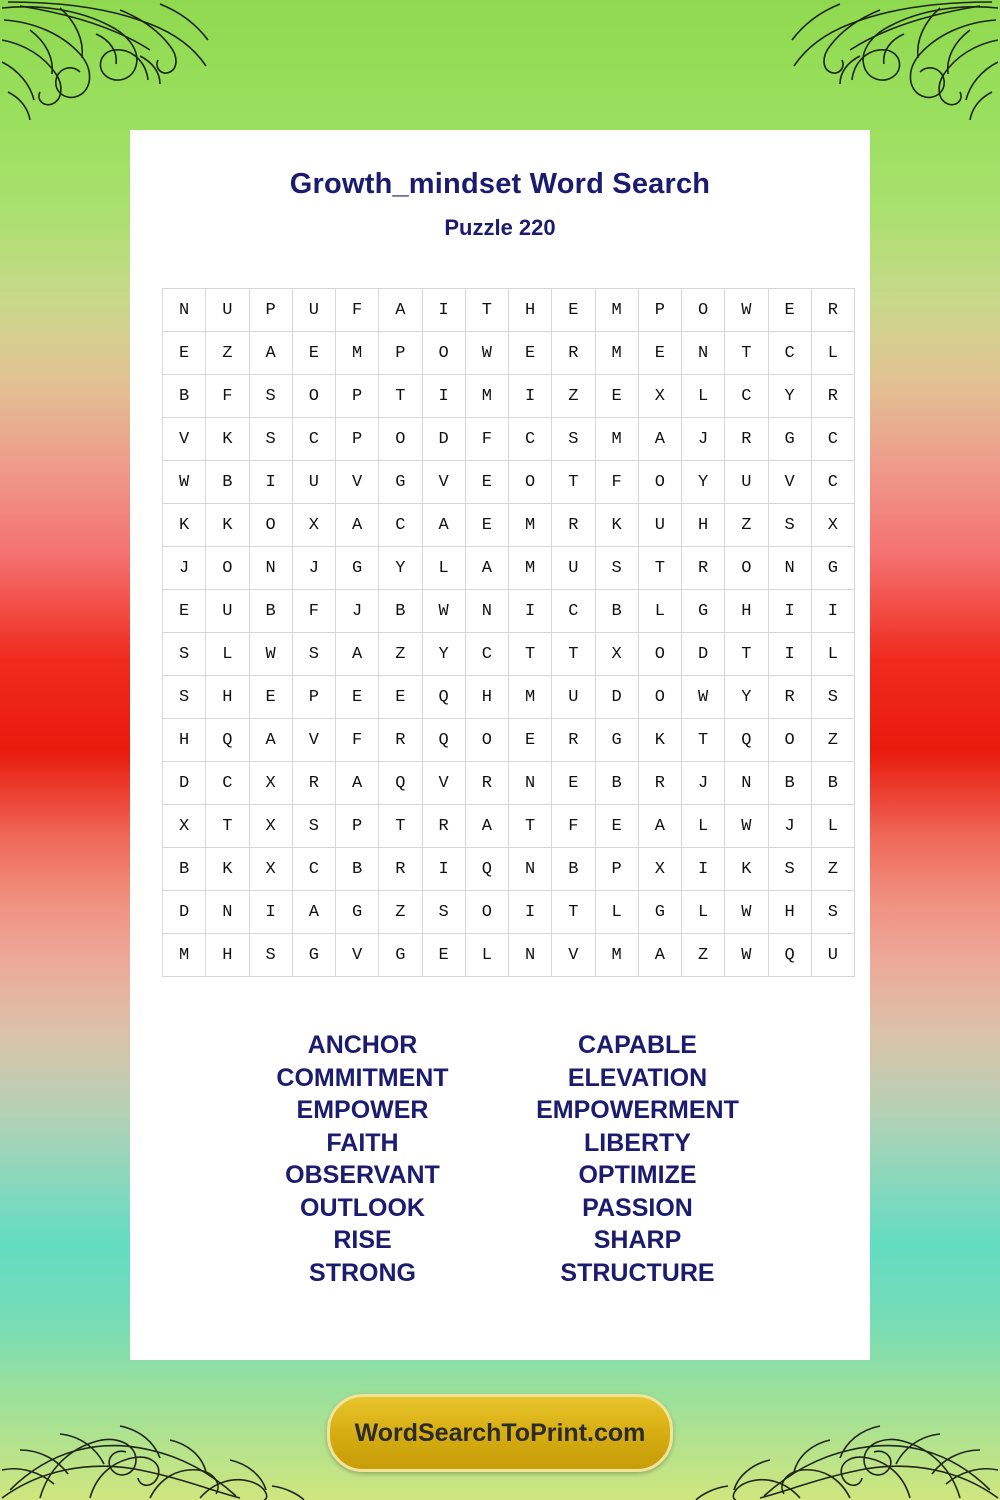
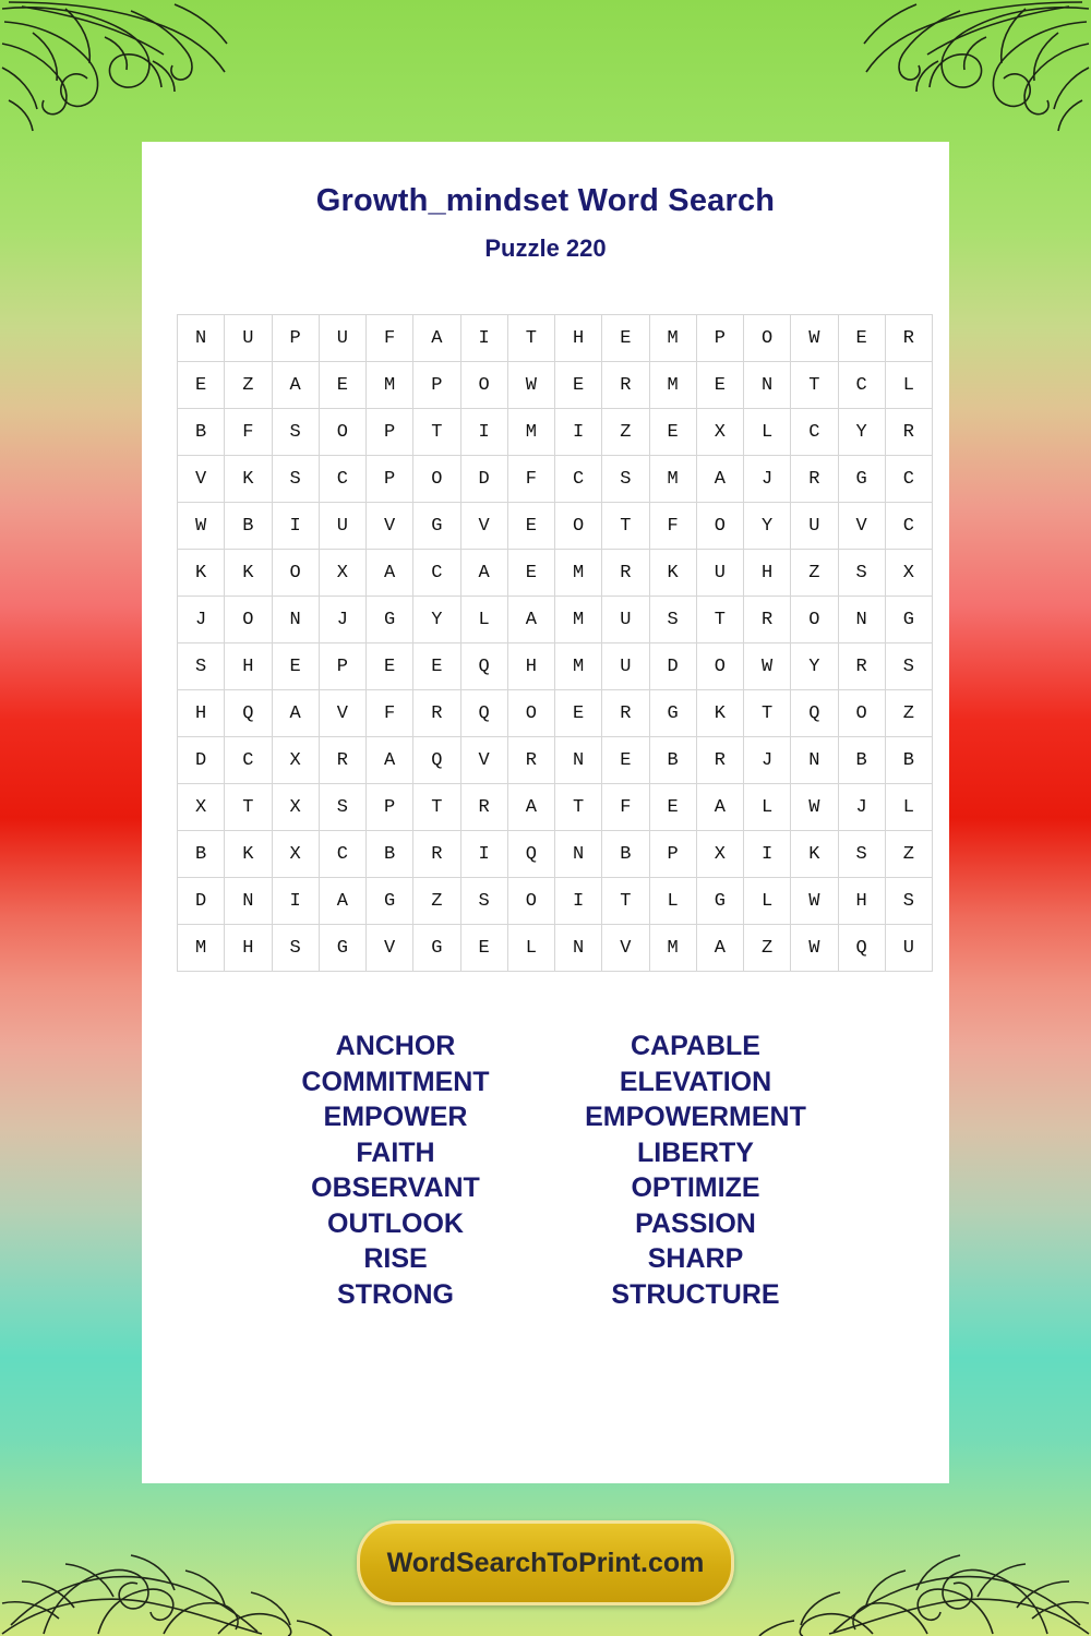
  Growth_mindset Word Search
  Puzzle 220
  N	U	P	U	F	A	I	T	H	E	M	P	O	W	E	R
  E	Z	A	E	M	P	O	W	E	R	M	E	N	T	C	L
  B	F	S	O	P	T	I	M	I	Z	E	X	L	C	Y	R
  V	K	S	C	P	O	D	F	C	S	M	A	J	R	G	C
  W	B	I	U	V	G	V	E	O	T	F	O	Y	U	V	C
  K	K	O	X	A	C	A	E	M	R	K	U	H	Z	S	X
  J	O	N	J	G	Y	L	A	M	U	S	T	R	O	N	G
- E	U	B	F	J	B	W	N	I	C	B	L	G	H	I	I
- S	L	W	S	A	Z	Y	C	T	T	X	O	D	T	I	L
  S	H	E	P	E	E	Q	H	M	U	D	O	W	Y	R	S
  H	Q	A	V	F	R	Q	O	E	R	G	K	T	Q	O	Z
  D	C	X	R	A	Q	V	R	N	E	B	R	J	N	B	B
  X	T	X	S	P	T	R	A	T	F	E	A	L	W	J	L
  B	K	X	C	B	R	I	Q	N	B	P	X	I	K	S	Z
  D	N	I	A	G	Z	S	O	I	T	L	G	L	W	H	S
  M	H	S	G	V	G	E	L	N	V	M	A	Z	W	Q	U
  ANCHOR
  COMMITMENT
  EMPOWER
  FAITH
  OBSERVANT
  OUTLOOK
  RISE
  STRONG
  CAPABLE
  ELEVATION
  EMPOWERMENT
  LIBERTY
  OPTIMIZE
  PASSION
  SHARP
  STRUCTURE
  WordSearchToPrint.com
